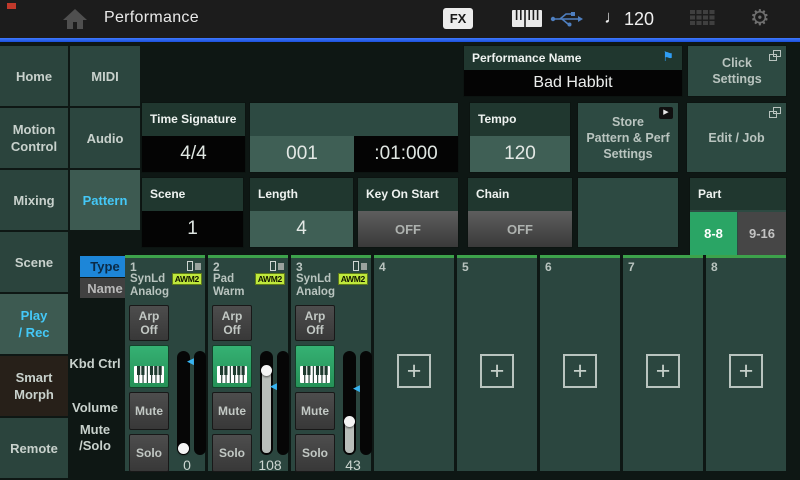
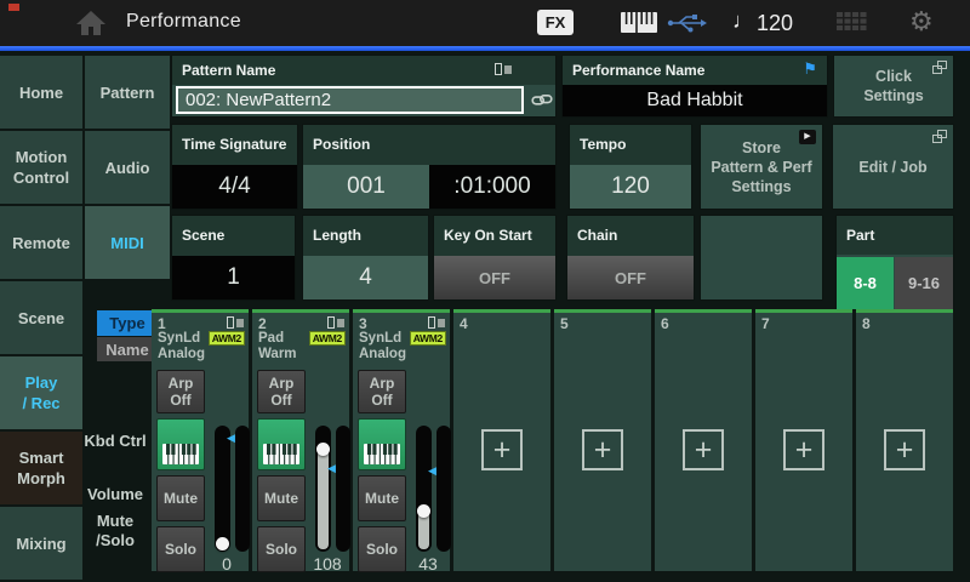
  Performance
  FX
  ♩
  120
  ⚙
  Home
  Motion
  Control
- Mixing
+ Remote
  Scene
  Play
  / Rec
  Smart
  Morph
- Remote
+ Mixing
- MIDI
+ Pattern
  Audio
- Pattern
+ MIDI
+ Pattern Name
+ 002: NewPattern2
  Performance Name
  ⚑
  Bad Habbit
  Click
  Settings
  Time Signature
  4/4
+ Position
  001
  :01:000
  Tempo
  120
  Store
  Pattern & Perf
  Settings
  Edit / Job
  Scene
  1
  Length
  4
  Key On Start
  OFF
  Chain
  OFF
  Part
  8-8
  9-16
  Type
  Name
  Kbd Ctrl
  Volume
  Mute
  /Solo
  1
  SynLd
  Analog
  AWM2
  Arp
  Off
  Mute
  Solo
  ◀
  0
  2
  Pad
  Warm
  AWM2
  Arp
  Off
  Mute
  Solo
  ◀
  108
  3
  SynLd
  Analog
  AWM2
  Arp
  Off
  Mute
  Solo
  ◀
  43
  4
  +
  5
  +
  6
  +
  7
  +
  8
  +
